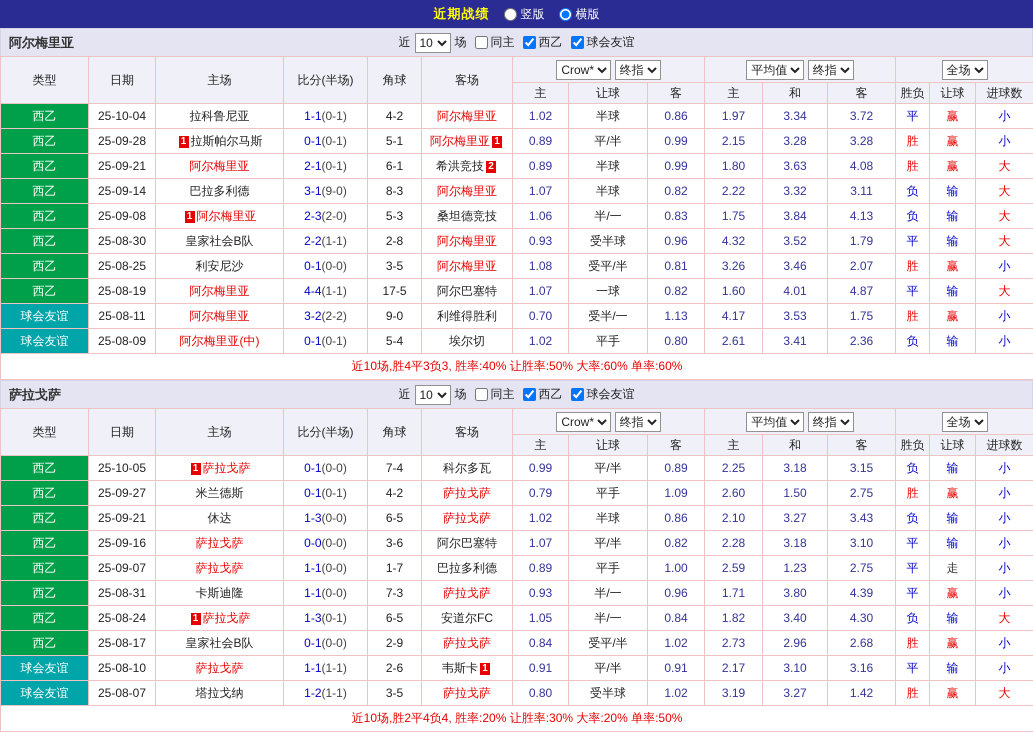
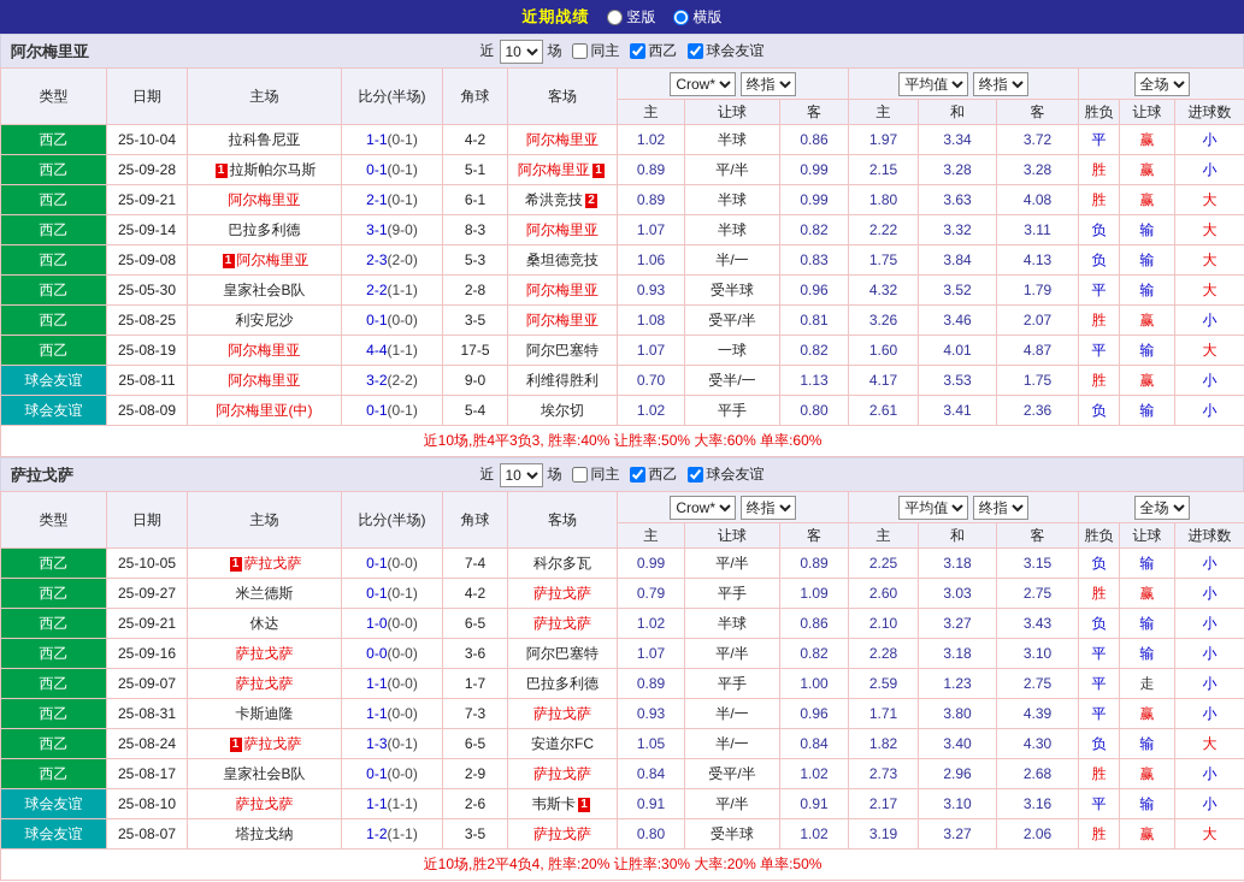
  近期战绩
  竖版
  横版
  阿尔梅里亚
  近
  10
  场
  同主
  西乙
  球会友谊
  类型	日期	主场	比分(半场)	角球	客场	Crow* 终指	平均值 终指	全场
  主	让球	客	主	和	客	胜负	让球	进球数
  西乙	25-10-04	拉科鲁尼亚	1-1(0-1)	4-2	阿尔梅里亚	1.02	半球	0.86	1.97	3.34	3.72	平	赢	小
  西乙	25-09-28	1 拉斯帕尔马斯	0-1(0-1)	5-1	阿尔梅里亚 1	0.89	平/半	0.99	2.15	3.28	3.28	胜	赢	小
  西乙	25-09-21	阿尔梅里亚	2-1(0-1)	6-1	希洪竞技 2	0.89	半球	0.99	1.80	3.63	4.08	胜	赢	大
  西乙	25-09-14	巴拉多利德	3-1(9-0)	8-3	阿尔梅里亚	1.07	半球	0.82	2.22	3.32	3.11	负	输	大
  西乙	25-09-08	1 阿尔梅里亚	2-3(2-0)	5-3	桑坦德竞技	1.06	半/一	0.83	1.75	3.84	4.13	负	输	大
- 西乙	25-08-30	皇家社会B队	2-2(1-1)	2-8	阿尔梅里亚	0.93	受半球	0.96	4.32	3.52	1.79	平	输	大
+ 西乙	25-05-30	皇家社会B队	2-2(1-1)	2-8	阿尔梅里亚	0.93	受半球	0.96	4.32	3.52	1.79	平	输	大
  西乙	25-08-25	利安尼沙	0-1(0-0)	3-5	阿尔梅里亚	1.08	受平/半	0.81	3.26	3.46	2.07	胜	赢	小
  西乙	25-08-19	阿尔梅里亚	4-4(1-1)	17-5	阿尔巴塞特	1.07	一球	0.82	1.60	4.01	4.87	平	输	大
  球会友谊	25-08-11	阿尔梅里亚	3-2(2-2)	9-0	利维得胜利	0.70	受半/一	1.13	4.17	3.53	1.75	胜	赢	小
  球会友谊	25-08-09	阿尔梅里亚(中)	0-1(0-1)	5-4	埃尔切	1.02	平手	0.80	2.61	3.41	2.36	负	输	小
  近10场,胜4平3负3, 胜率:40% 让胜率:50% 大率:60% 单率:60%
  萨拉戈萨
  近
  10
  场
  同主
  西乙
  球会友谊
  类型	日期	主场	比分(半场)	角球	客场	Crow* 终指	平均值 终指	全场
  主	让球	客	主	和	客	胜负	让球	进球数
  西乙	25-10-05	1 萨拉戈萨	0-1(0-0)	7-4	科尔多瓦	0.99	平/半	0.89	2.25	3.18	3.15	负	输	小
- 西乙	25-09-27	米兰德斯	0-1(0-1)	4-2	萨拉戈萨	0.79	平手	1.09	2.60	1.50	2.75	胜	赢	小
+ 西乙	25-09-27	米兰德斯	0-1(0-1)	4-2	萨拉戈萨	0.79	平手	1.09	2.60	3.03	2.75	胜	赢	小
- 西乙	25-09-21	休达	1-3(0-0)	6-5	萨拉戈萨	1.02	半球	0.86	2.10	3.27	3.43	负	输	小
+ 西乙	25-09-21	休达	1-0(0-0)	6-5	萨拉戈萨	1.02	半球	0.86	2.10	3.27	3.43	负	输	小
  西乙	25-09-16	萨拉戈萨	0-0(0-0)	3-6	阿尔巴塞特	1.07	平/半	0.82	2.28	3.18	3.10	平	输	小
  西乙	25-09-07	萨拉戈萨	1-1(0-0)	1-7	巴拉多利德	0.89	平手	1.00	2.59	1.23	2.75	平	走	小
  西乙	25-08-31	卡斯迪隆	1-1(0-0)	7-3	萨拉戈萨	0.93	半/一	0.96	1.71	3.80	4.39	平	赢	小
  西乙	25-08-24	1 萨拉戈萨	1-3(0-1)	6-5	安道尔FC	1.05	半/一	0.84	1.82	3.40	4.30	负	输	大
  西乙	25-08-17	皇家社会B队	0-1(0-0)	2-9	萨拉戈萨	0.84	受平/半	1.02	2.73	2.96	2.68	胜	赢	小
  球会友谊	25-08-10	萨拉戈萨	1-1(1-1)	2-6	韦斯卡 1	0.91	平/半	0.91	2.17	3.10	3.16	平	输	小
- 球会友谊	25-08-07	塔拉戈纳	1-2(1-1)	3-5	萨拉戈萨	0.80	受半球	1.02	3.19	3.27	1.42	胜	赢	大
+ 球会友谊	25-08-07	塔拉戈纳	1-2(1-1)	3-5	萨拉戈萨	0.80	受半球	1.02	3.19	3.27	2.06	胜	赢	大
  近10场,胜2平4负4, 胜率:20% 让胜率:30% 大率:20% 单率:50%
